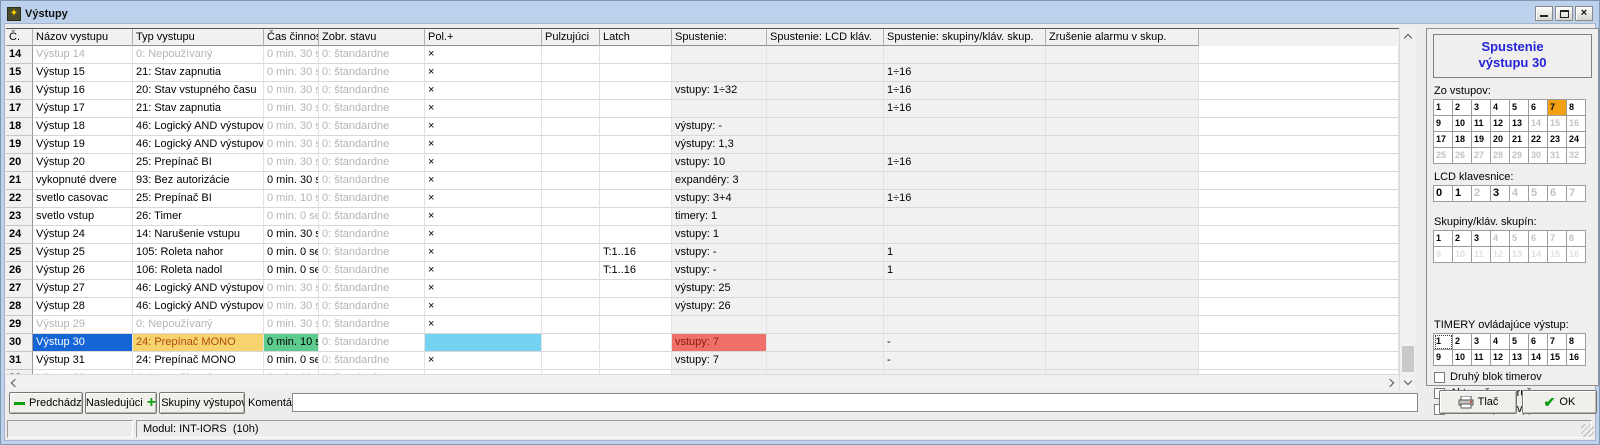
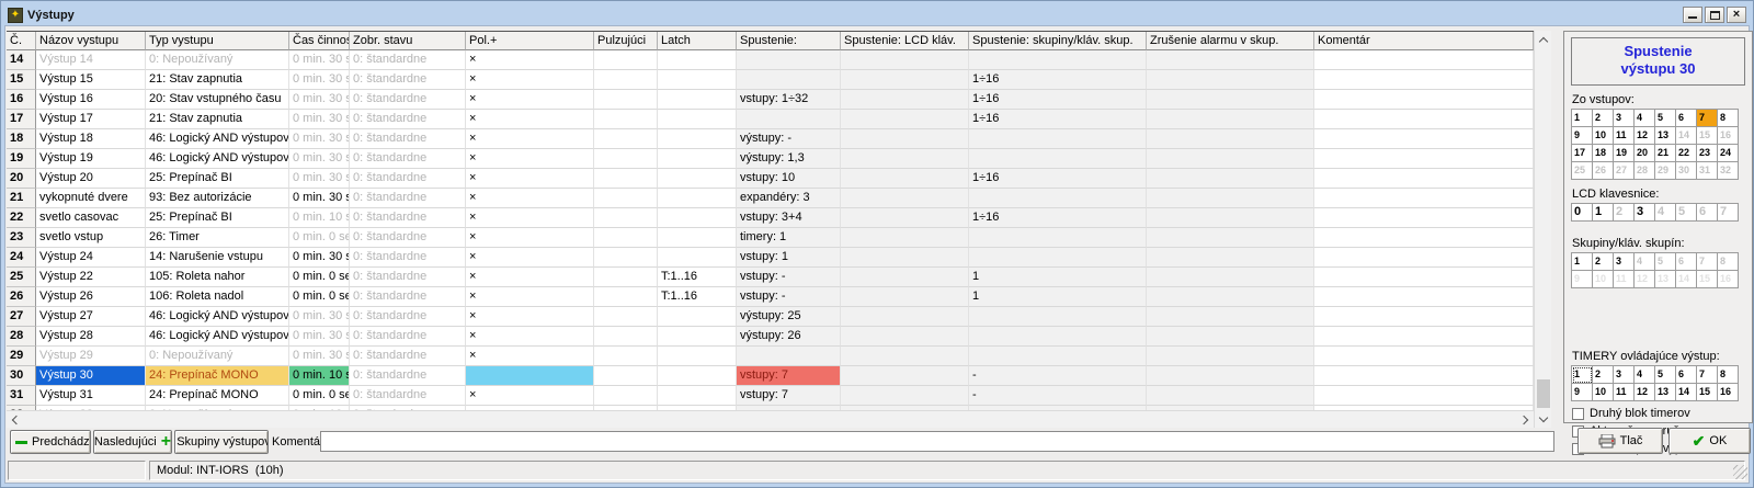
  ✦
  Výstupy
  ×
  Č.
  Názov vystupu
  Typ vystupu
  Čas činnos
  Zobr. stavu
  Pol.+
  Pulzujúci
  Latch
  Spustenie:
  Spustenie: LCD kláv.
  Spustenie: skupiny/kláv. skup.
  Zrušenie alarmu v skup.
+ Komentár
  14
  Výstup 14
  0: Nepoužívaný
  0 min. 30 s
  0: štandardne
  ×
  15
  Výstup 15
  21: Stav zapnutia
  0 min. 30 s
  0: štandardne
  ×
  1÷16
  16
  Výstup 16
  20: Stav vstupného času
  0 min. 30 s
  0: štandardne
  ×
  vstupy: 1÷32
  1÷16
  17
  Výstup 17
  21: Stav zapnutia
  0 min. 30 s
  0: štandardne
  ×
  1÷16
  18
  Výstup 18
  46: Logický AND výstupov
  0 min. 30 s
  0: štandardne
  ×
  výstupy: -
  19
  Výstup 19
  46: Logický AND výstupov
  0 min. 30 s
  0: štandardne
  ×
  výstupy: 1,3
  20
  Výstup 20
  25: Prepínač BI
  0 min. 30 s
  0: štandardne
  ×
  vstupy: 10
  1÷16
  21
  vykopnuté dvere
  93: Bez autorizácie
  0 min. 30 s
  0: štandardne
  ×
  expandéry: 3
  22
  svetlo casovac
  25: Prepínač BI
  0 min. 10 s
  0: štandardne
  ×
  vstupy: 3+4
  1÷16
  23
  svetlo vstup
  26: Timer
  0 min. 0 se
  0: štandardne
  ×
  timery: 1
  24
  Výstup 24
  14: Narušenie vstupu
  0 min. 30 s
  0: štandardne
  ×
  vstupy: 1
  25
- Výstup 25
+ Výstup 22
  105: Roleta nahor
  0 min. 0 se
  0: štandardne
  ×
  T:1..16
  vstupy: -
  1
  26
  Výstup 26
  106: Roleta nadol
  0 min. 0 se
  0: štandardne
  ×
  T:1..16
  vstupy: -
  1
  27
  Výstup 27
  46: Logický AND výstupov
  0 min. 30 s
  0: štandardne
  ×
  výstupy: 25
  28
  Výstup 28
  46: Logický AND výstupov
  0 min. 30 s
  0: štandardne
  ×
  výstupy: 26
  29
  Výstup 29
  0: Nepoužívaný
  0 min. 30 s
  0: štandardne
  ×
  30
  Výstup 30
  24: Prepínač MONO
  0 min. 10 s
  0: štandardne
  vstupy: 7
  -
  31
  Výstup 31
  24: Prepínač MONO
  0 min. 0 se
  0: štandardne
  ×
  vstupy: 7
  -
  Spustenie
  výstupu 30
  Zo vstupov:
  1
  2
  3
  4
  5
  6
  7
  8
  9
  10
  11
  12
  13
  14
  15
  16
  17
  18
  19
  20
  21
  22
  23
  24
  25
  26
  27
  28
  29
  30
  31
  32
  LCD klavesnice:
  0
  1
  2
  3
  4
  5
  6
  7
  Skupiny/kláv. skupín:
  1
  2
  3
  4
  5
  6
  7
  8
  9
  10
  11
  12
  13
  14
  15
  16
  TIMERY ovládajúce výstup:
  1
  2
  3
  4
  5
  6
  7
  8
  9
  10
  11
  12
  13
  14
  15
  16
  Druhý blok timerov
  Nasledujúci
  +
  Skupiny výstupo
  Komentá
  Tlač
  ✔
  OK
  Modul: INT-IORS (10h)
